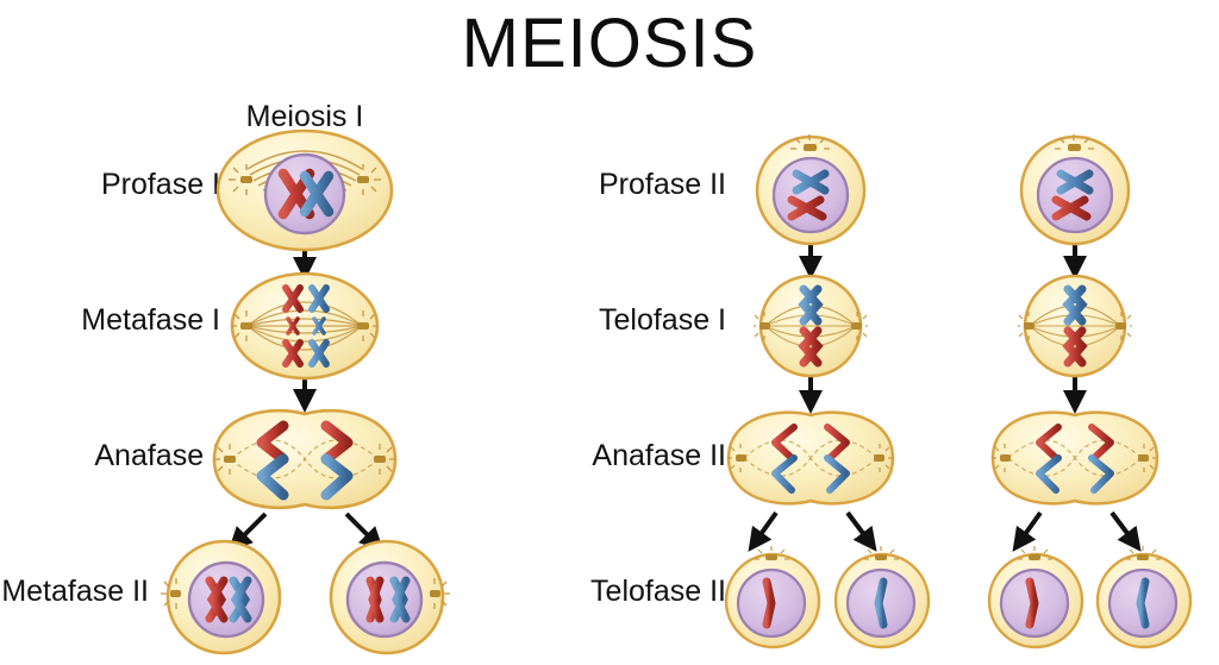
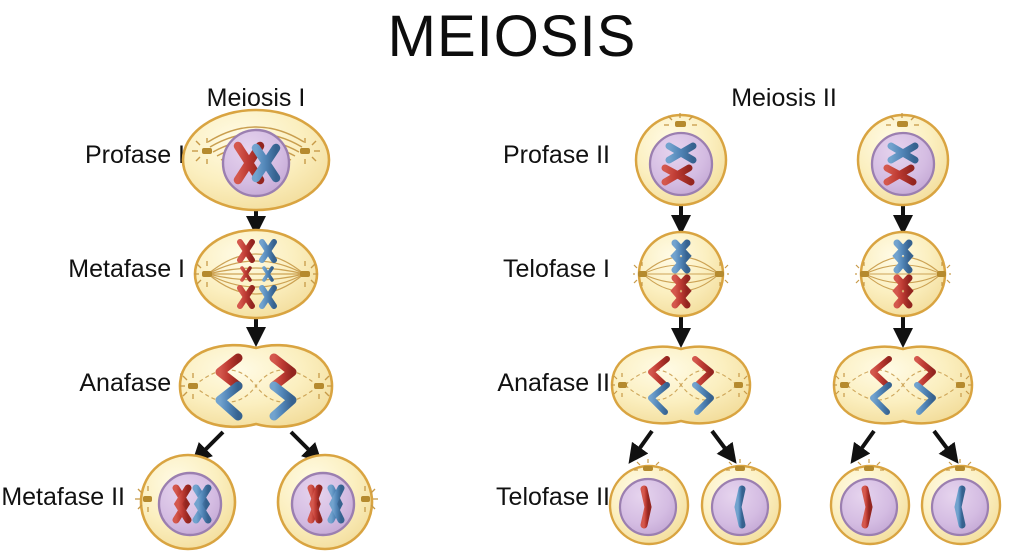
  MEIOSIS
  Meiosis I
+ Meiosis II
  Profase I
  Metafase I
  Anafase
  Metafase II
  Profase II
  Telofase I
  Anafase II
  Telofase II
